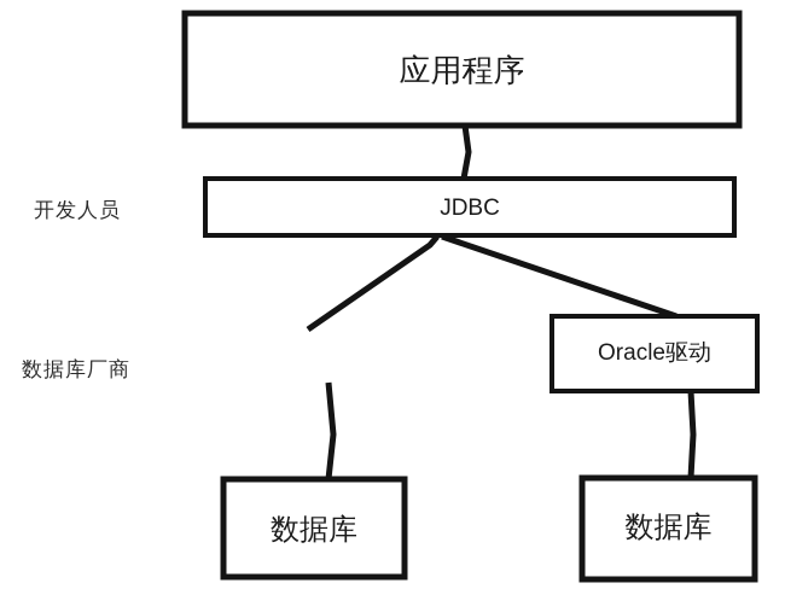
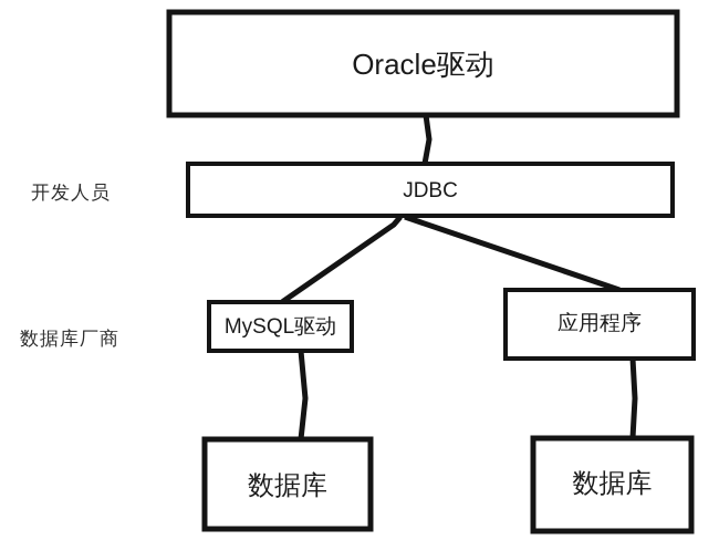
- 应用程序
+ Oracle驱动
  JDBC
+ MySQL驱动
- Oracle驱动
+ 应用程序
  数据库
  数据库
  开发人员
  数据库厂商
